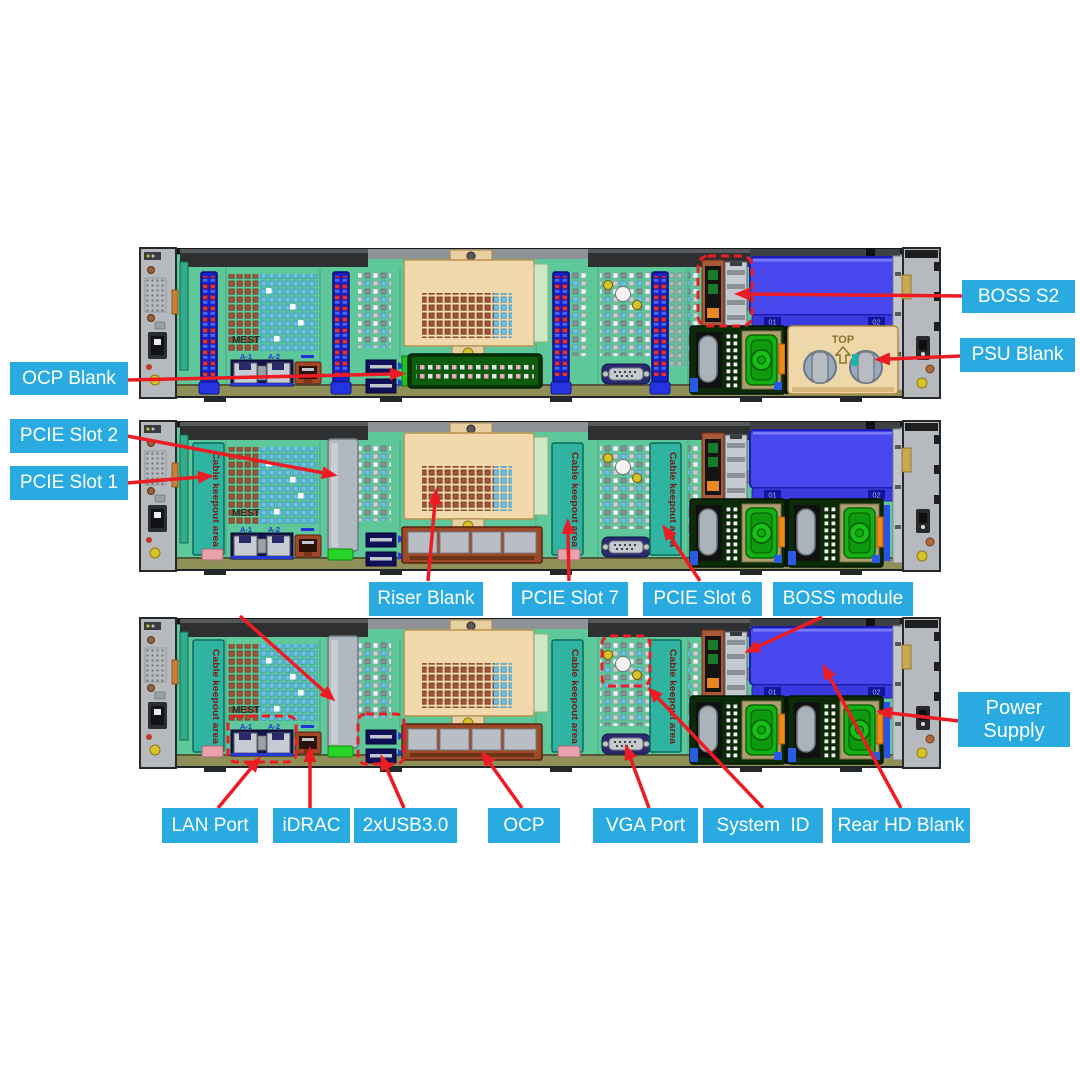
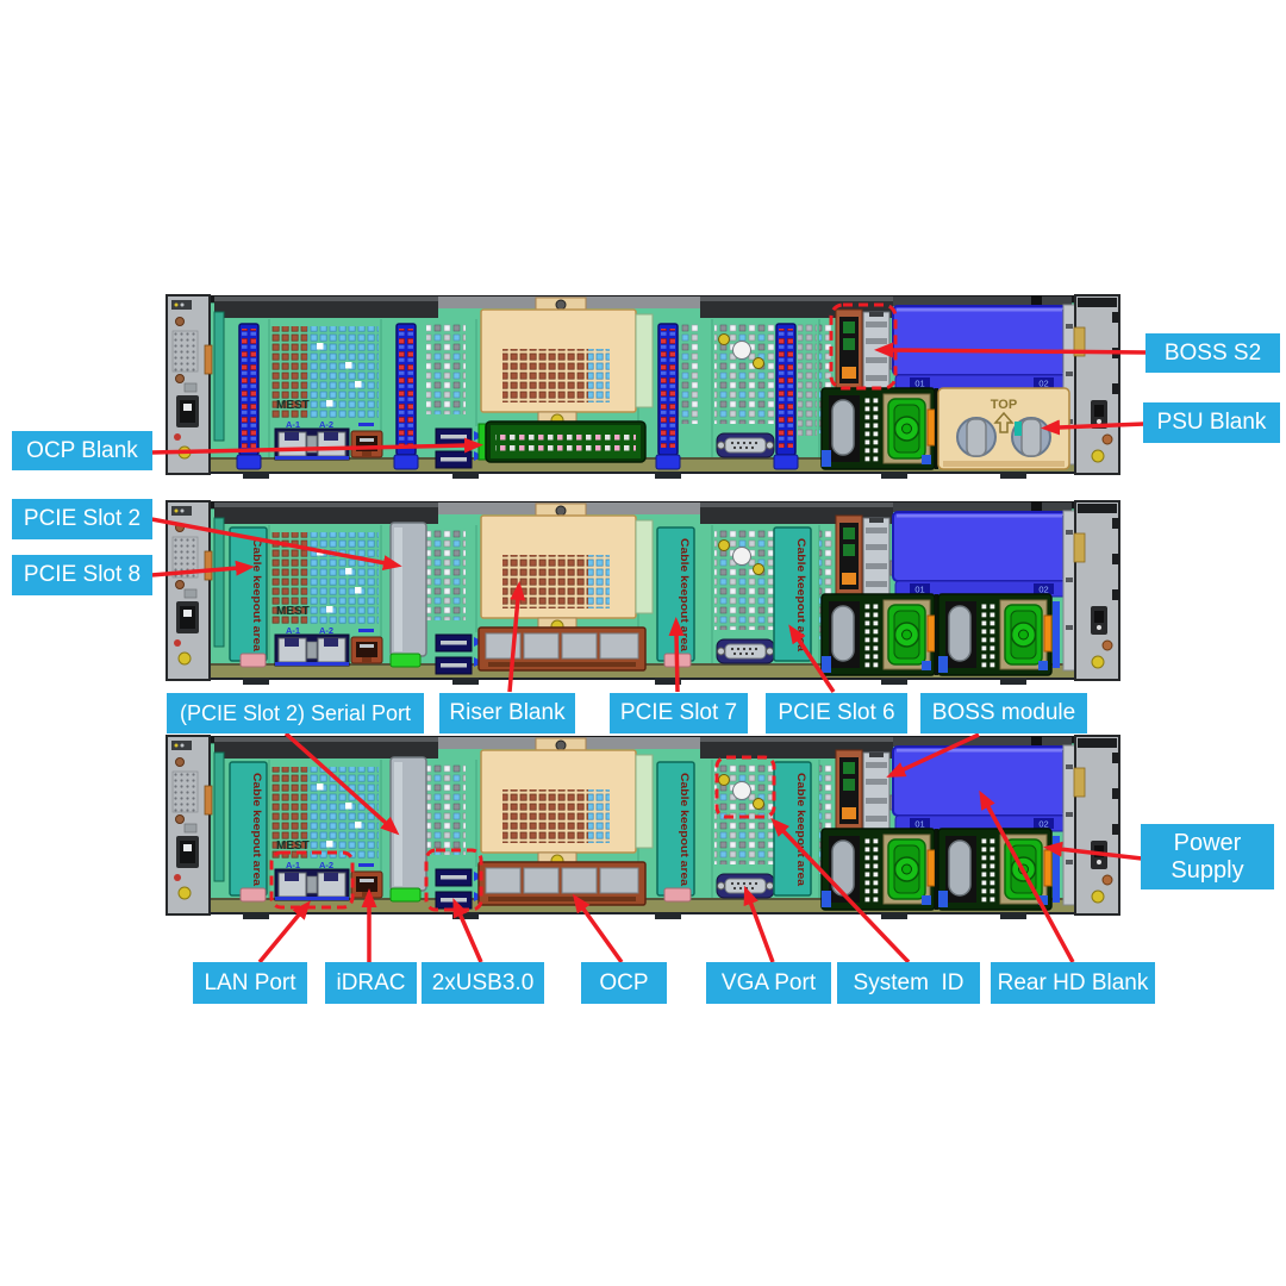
  BOSS S2
  PSU Blank
  OCP Blank
  PCIE Slot 2
- PCIE Slot 1
+ PCIE Slot 8
+ (PCIE Slot 2) Serial Port
  Riser Blank
  PCIE Slot 7
  PCIE Slot 6
  BOSS module
  Power Supply
  LAN Port
  iDRAC
  2xUSB3.0
  OCP
  VGA Port
  System ID
  Rear HD Blank
